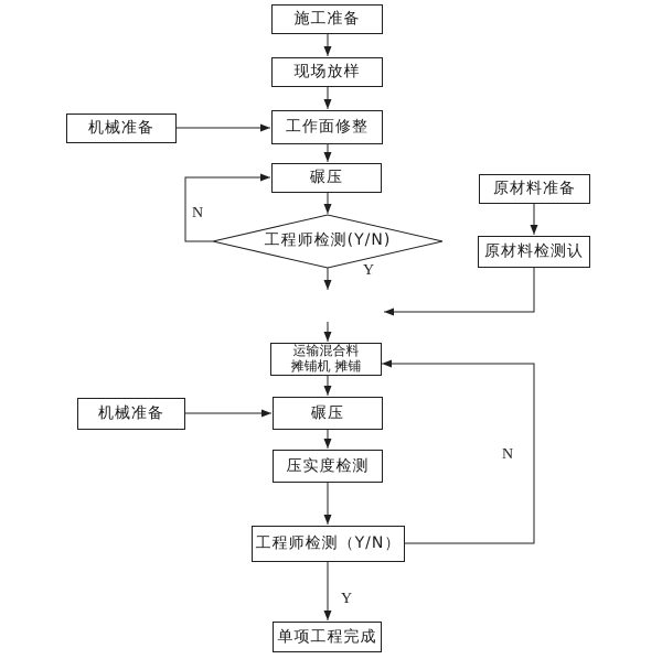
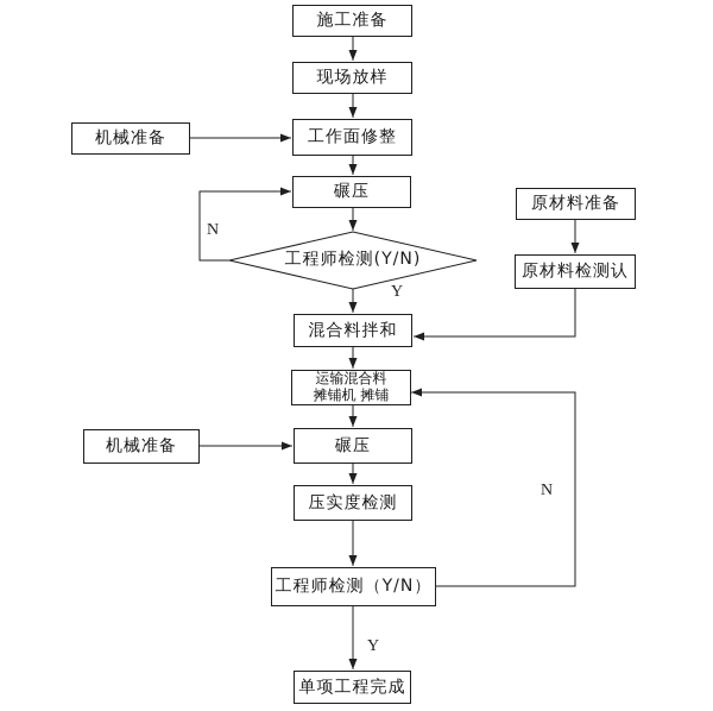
  施工准备
  现场放样
  机械准备
  工作面修整
  碾压
  工程师检测(Y/N)
  原材料准备
  原材料检测认
+ 混合料拌和
  运输混合料
  摊铺机 摊铺
  机械准备
  碾压
  压实度检测
  工程师检测（Y/N）
  单项工程完成
  N
  Y
  N
  Y
